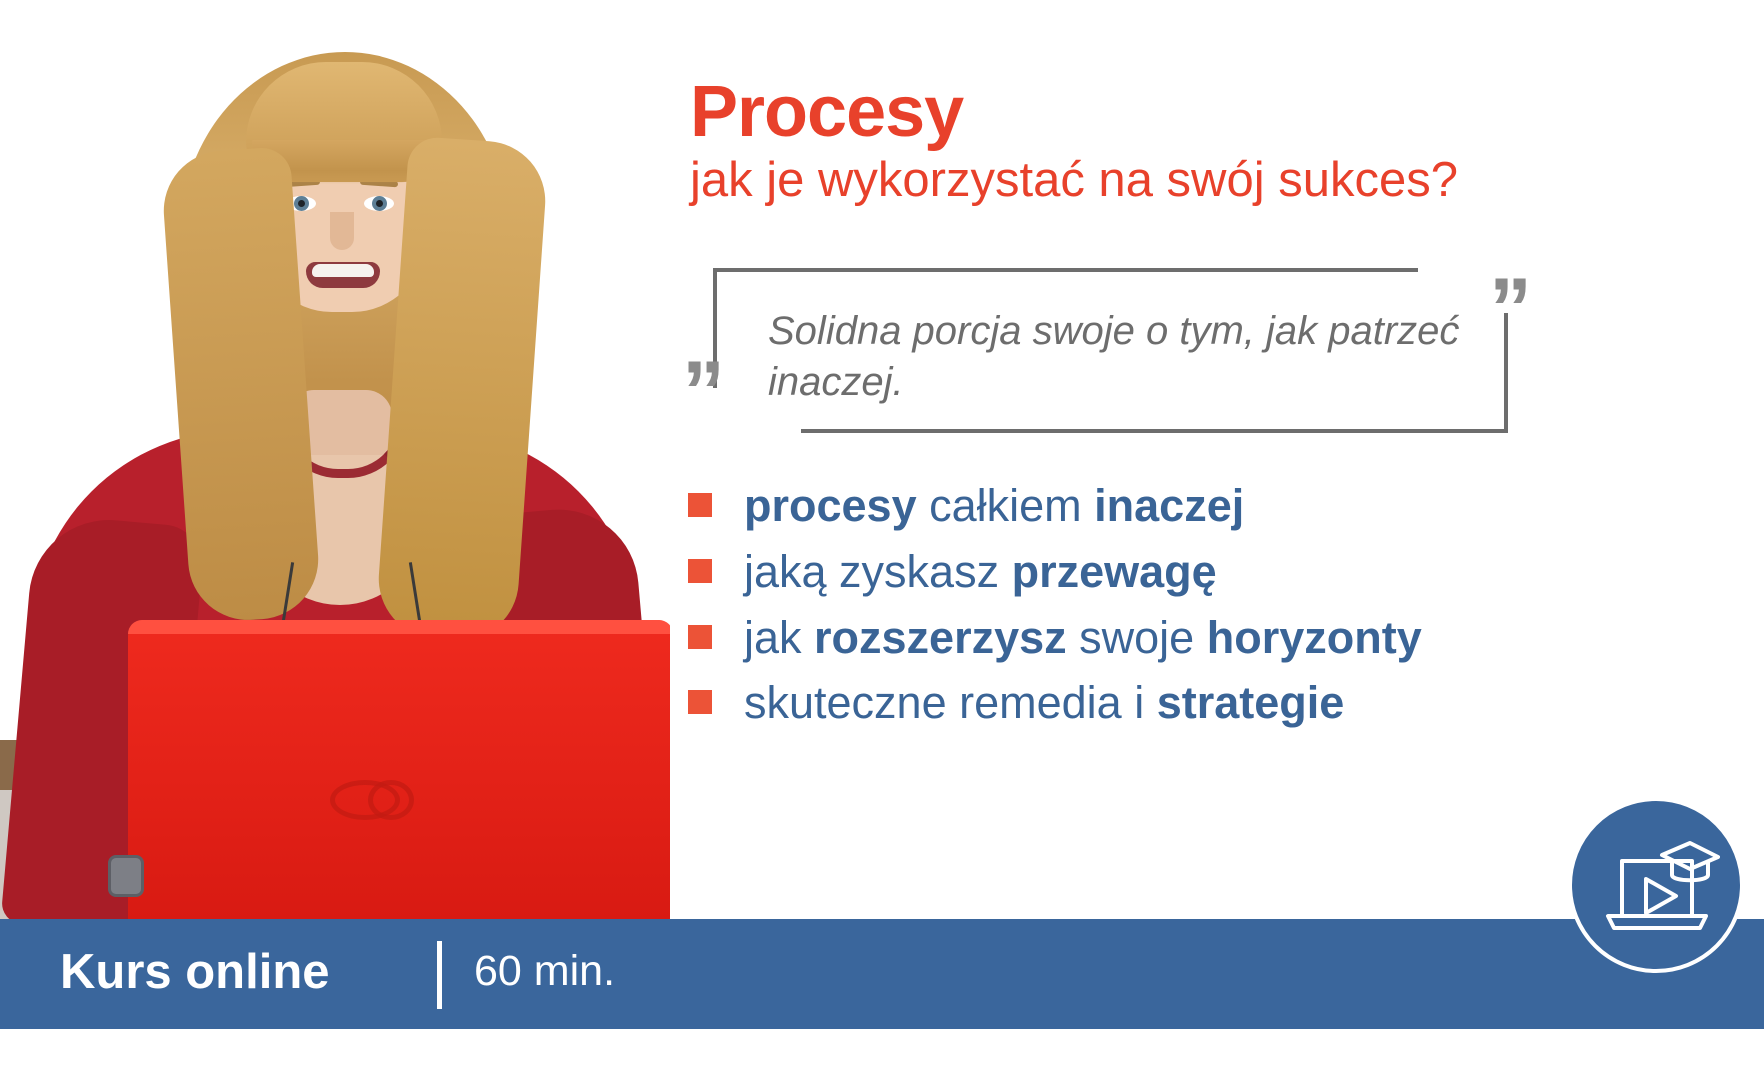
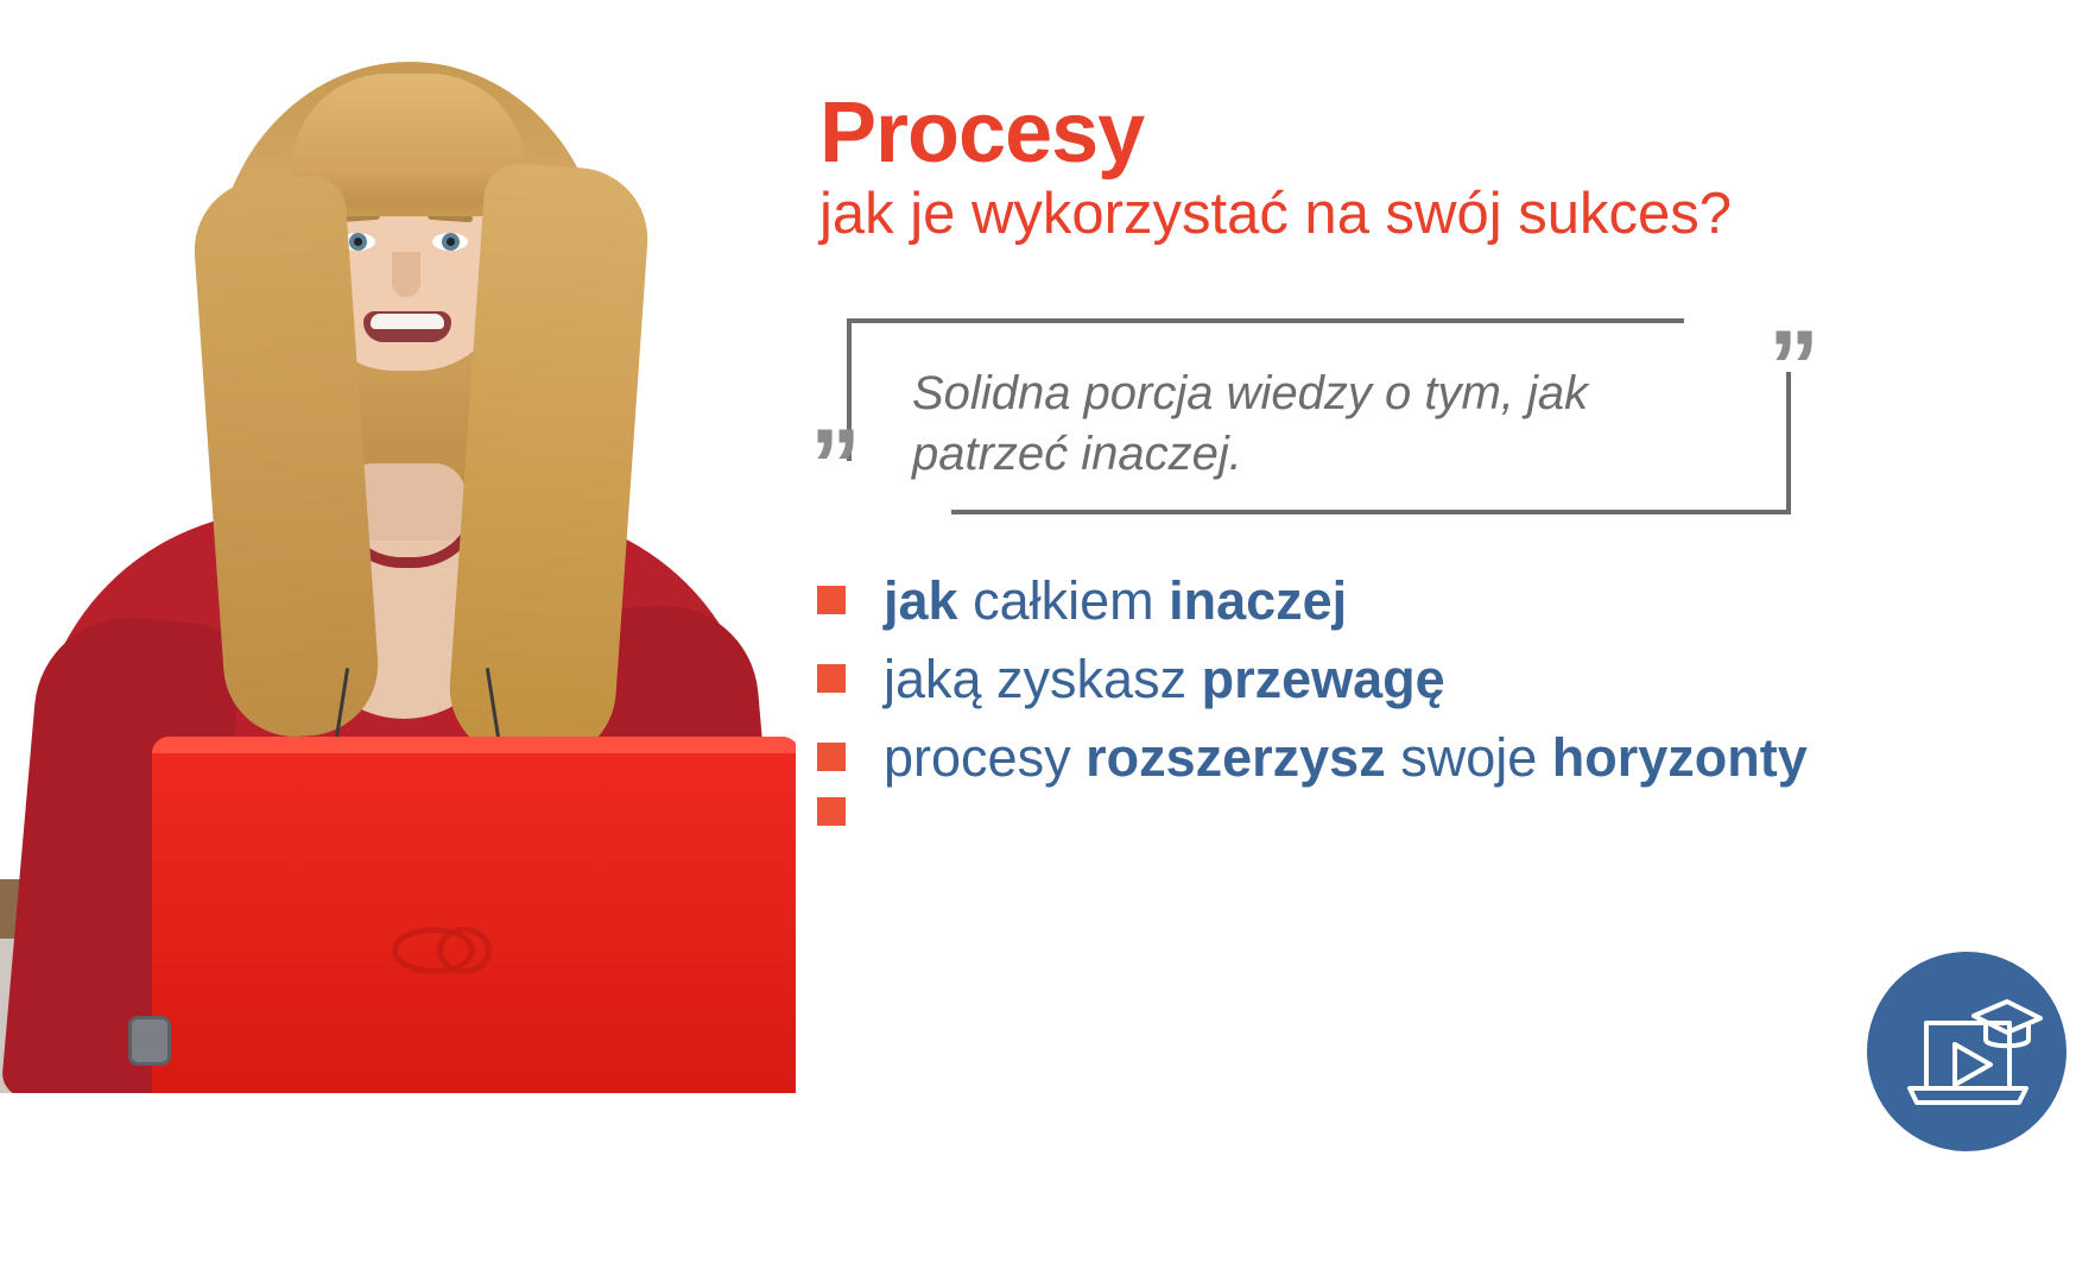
  Procesy
  jak je wykorzystać na swój sukces?
  ”
  ”
- Solidna porcja swoje o tym, jak patrzeć inaczej.
+ Solidna porcja wiedzy o tym, jak patrzeć inaczej.
- procesy całkiem inaczej
+ jak całkiem inaczej
  jaką zyskasz przewagę
- jak rozszerzysz swoje horyzonty
+ procesy rozszerzysz swoje horyzonty
- skuteczne remedia i strategie
- Kurs online
- 60 min.
